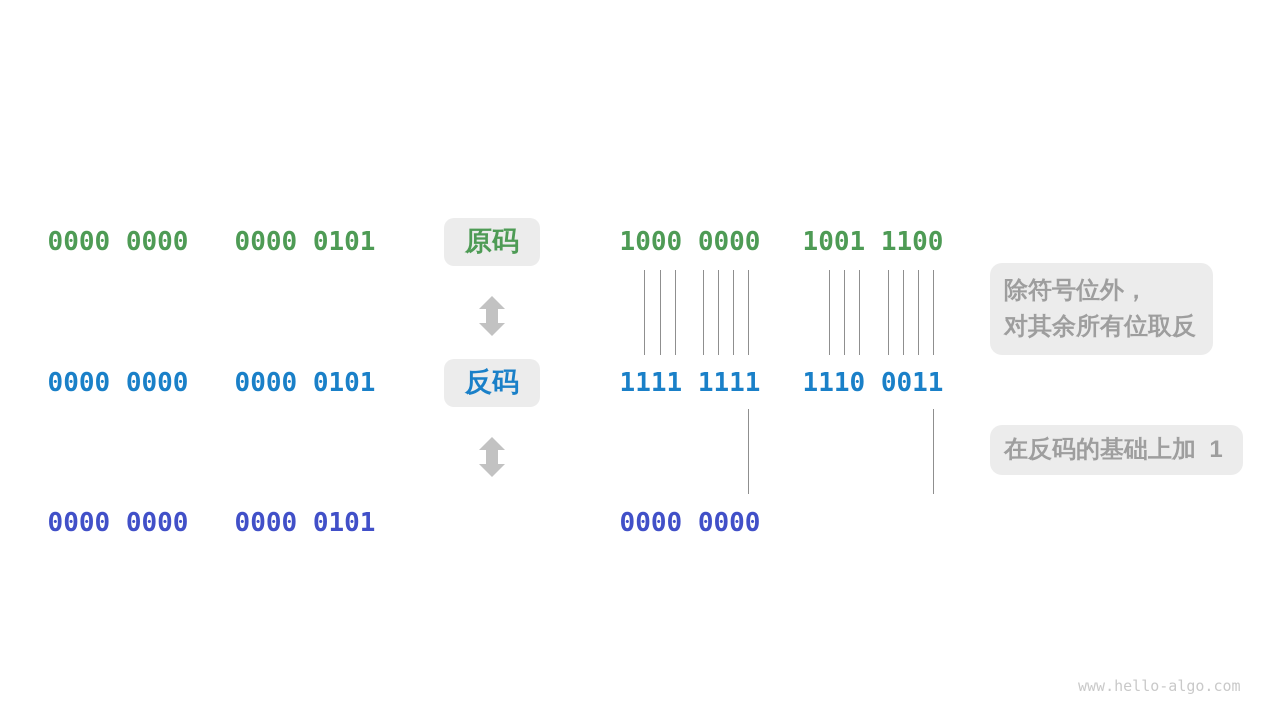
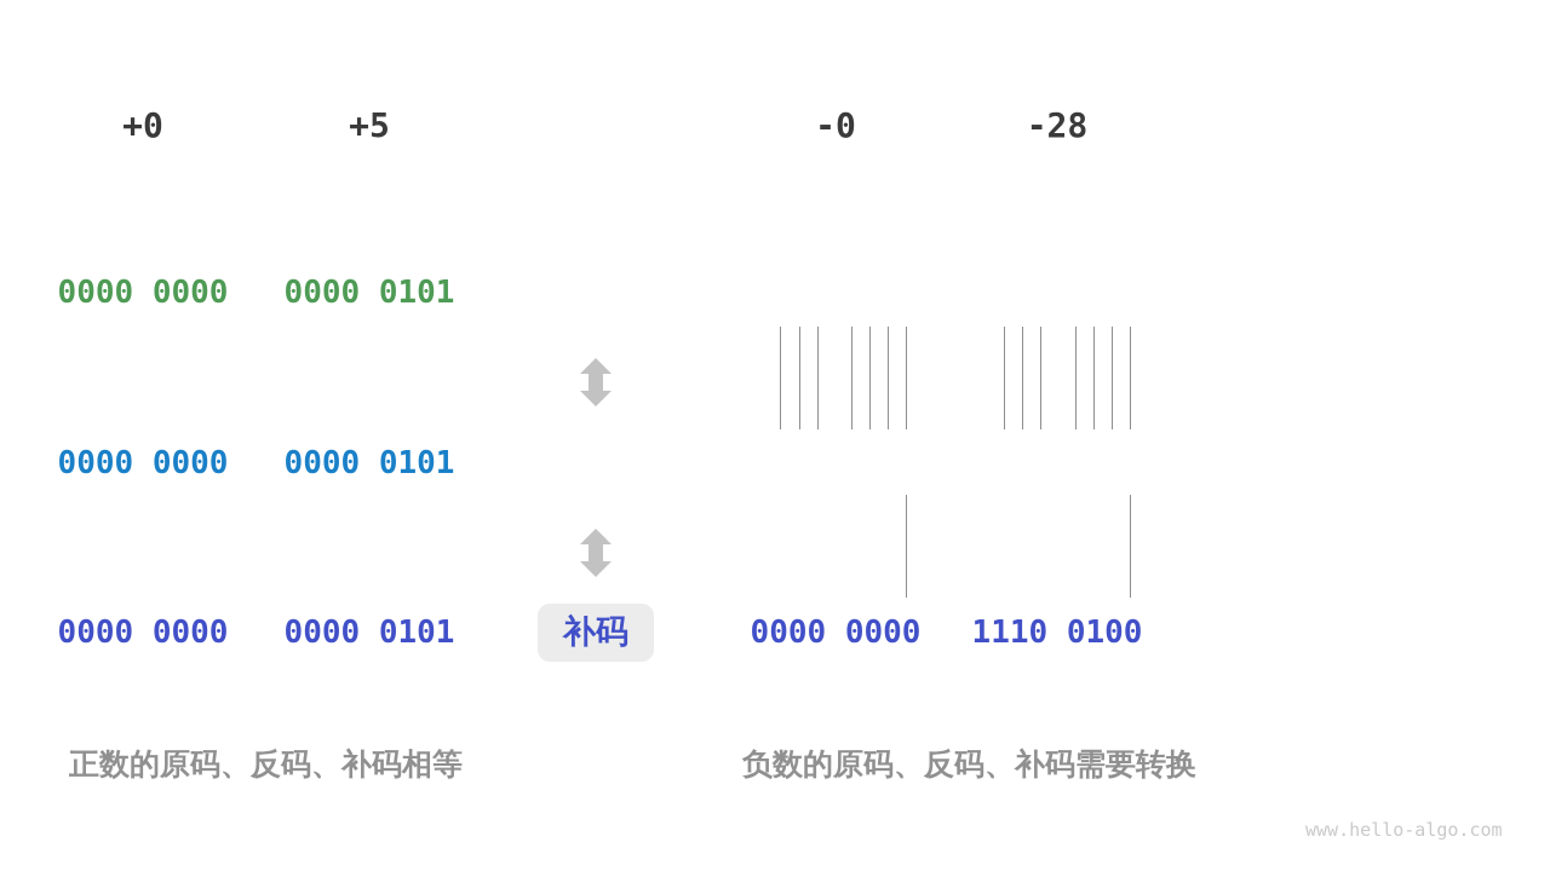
+ +0
+ +5
+ -0
+ -28
  0000 0000
  0000 0101
- 1000 0000
- 1001 1100
- 原码
  0000 0000
  0000 0101
- 1111 1111
- 1110 0011
- 反码
- 除符号位外，
- 对其余所有位取反
- 在反码的基础上加 1
  0000 0000
  0000 0101
  0000 0000
+ 1110 0100
+ 补码
+ 正数的原码、反码、补码相等
+ 负数的原码、反码、补码需要转换
  www.hello-algo.com
